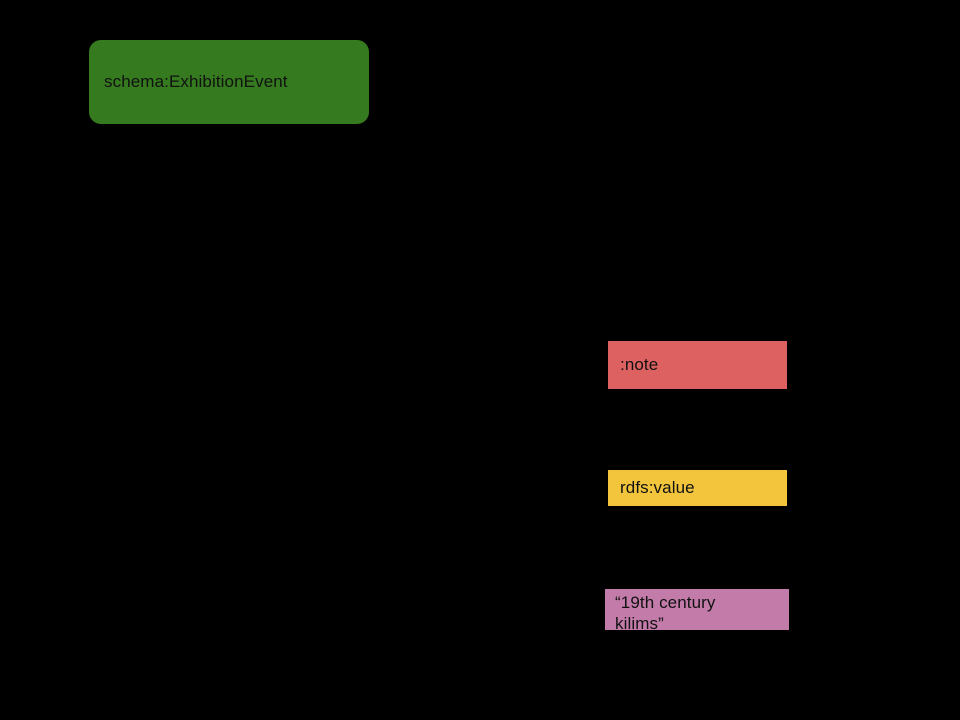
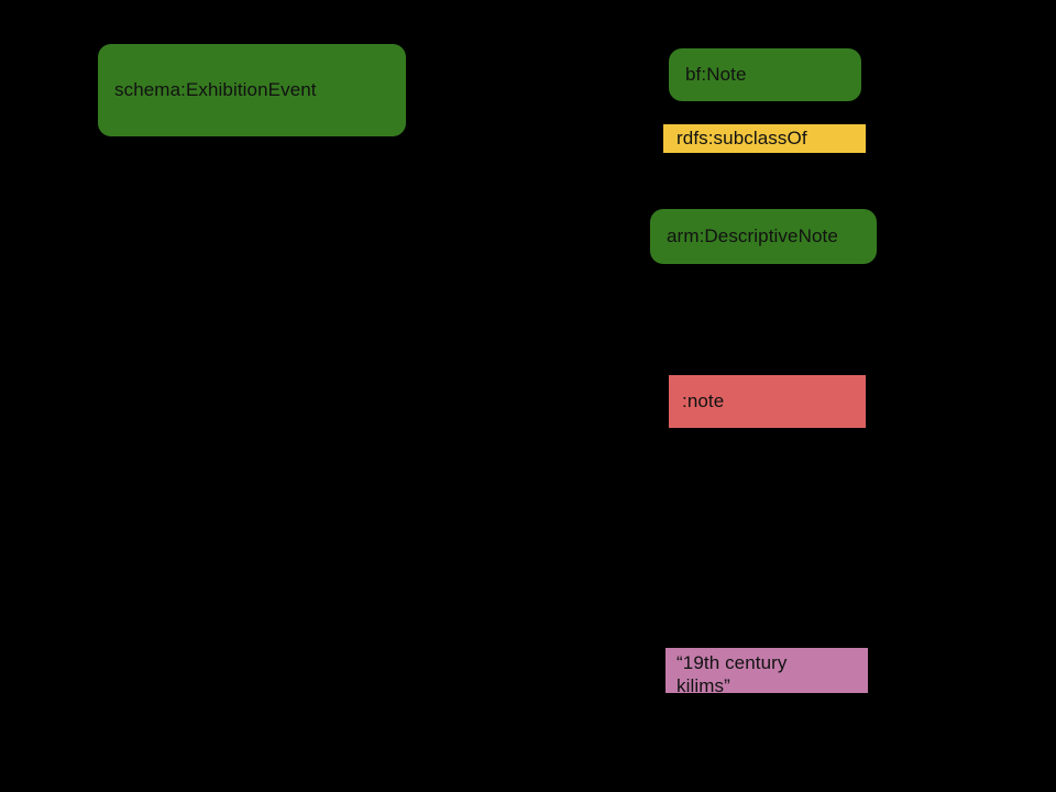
  schema:ExhibitionEvent
+ bf:Note
+ rdfs:subclassOf
+ arm:DescriptiveNote
  :note
- rdfs:value
  “19th century
  kilims”
